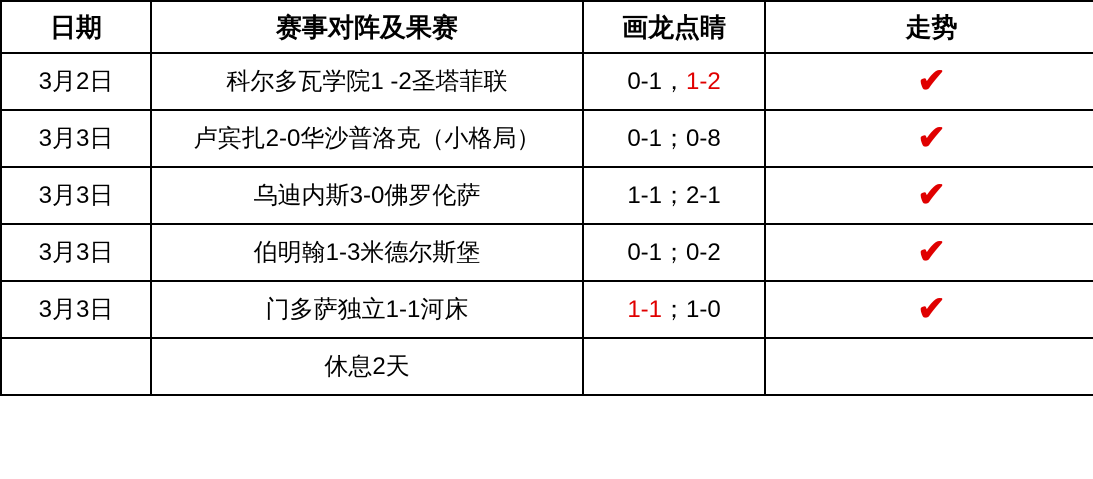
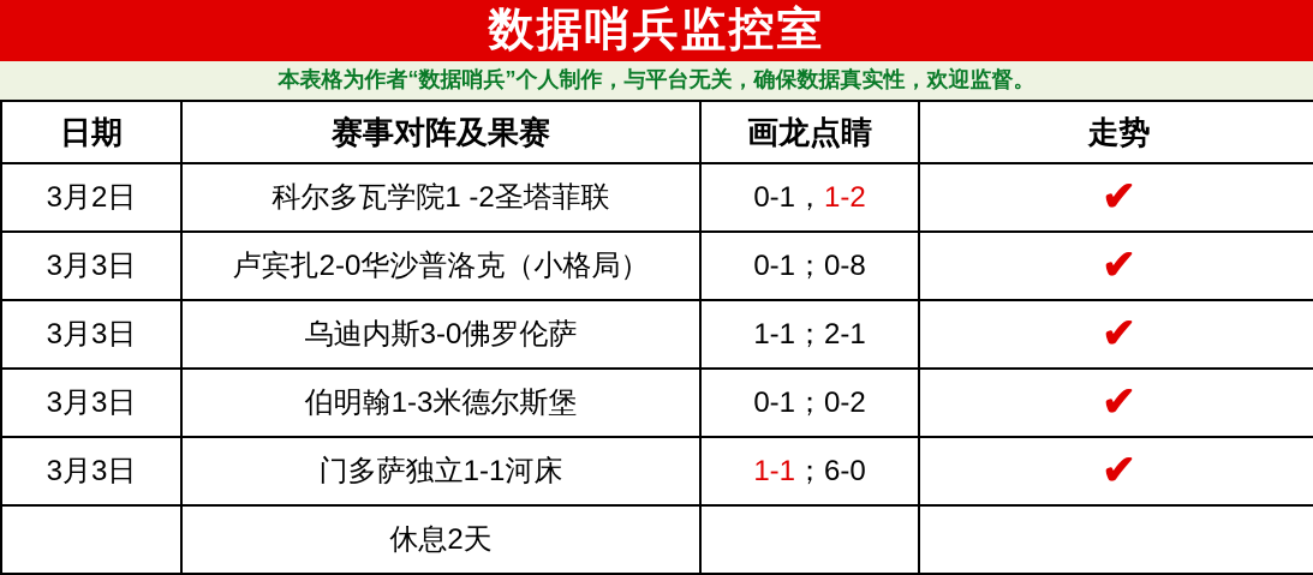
+ 数据哨兵监控室
+ 本表格为作者“数据哨兵”个人制作，与平台无关，确保数据真实性，欢迎监督。
  日期	赛事对阵及果赛	画龙点睛	走势
  3月2日	科尔多瓦学院1 -2圣塔菲联	0-1，1-2	✔
  3月3日	卢宾扎2-0华沙普洛克（小格局）	0-1；0-8	✔
  3月3日	乌迪内斯3-0佛罗伦萨	1-1；2-1	✔
  3月3日	伯明翰1-3米德尔斯堡	0-1；0-2	✔
- 3月3日	门多萨独立1-1河床	1-1；1-0	✔
+ 3月3日	门多萨独立1-1河床	1-1；6-0	✔
  	休息2天
